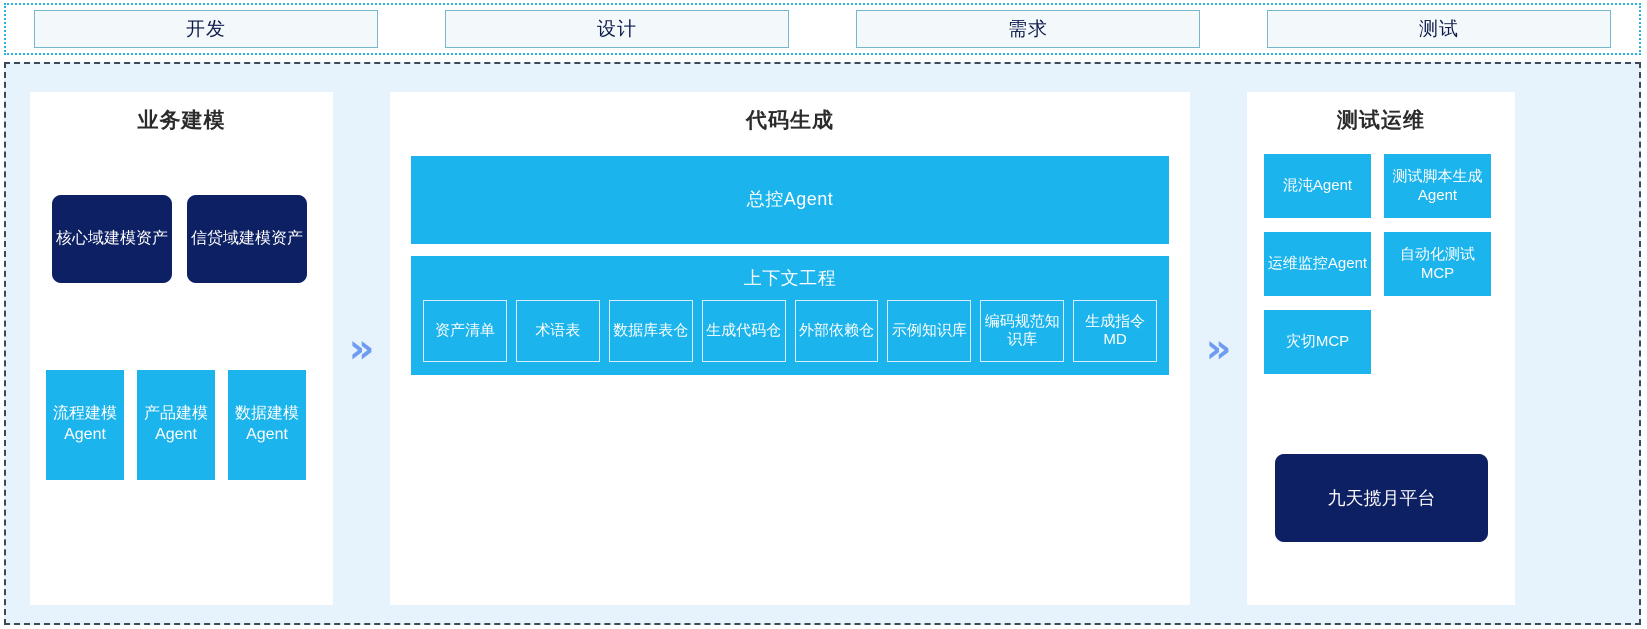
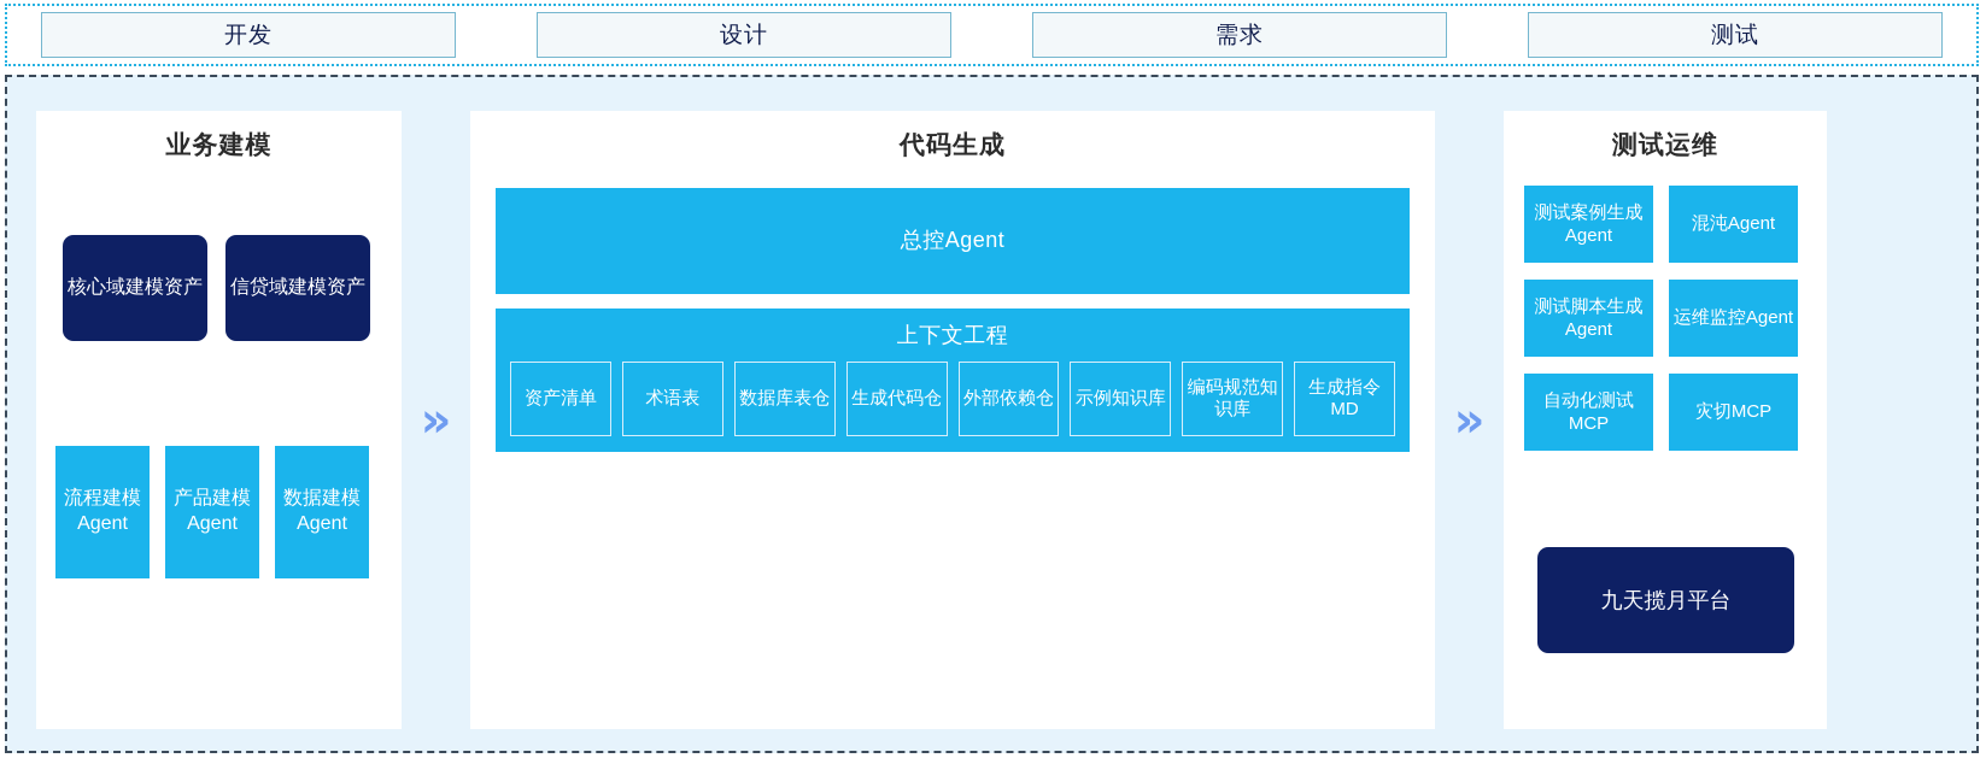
  开发
  设计
  需求
  测试
  业务建模
  核心域建模资产
  信贷域建模资产
  流程建模Agent
  产品建模Agent
  数据建模Agent
  »
  代码生成
  总控Agent
  上下文工程
  资产清单
  术语表
  数据库表仓
  生成代码仓
  外部依赖仓
  示例知识库
  编码规范知识库
  生成指令MD
  »
  测试运维
+ 测试案例生成Agent
  混沌Agent
  测试脚本生成Agent
  运维监控Agent
  自动化测试MCP
  灾切MCP
  九天揽月平台
